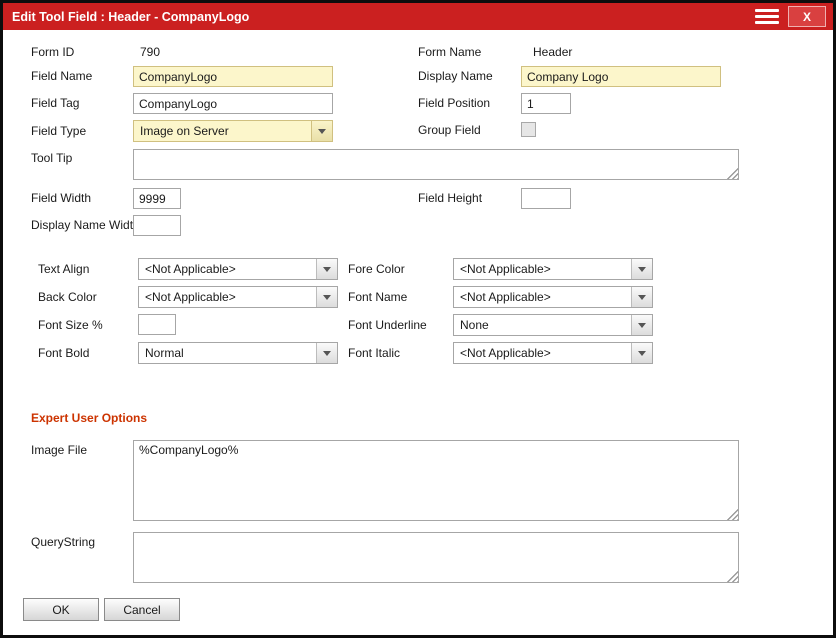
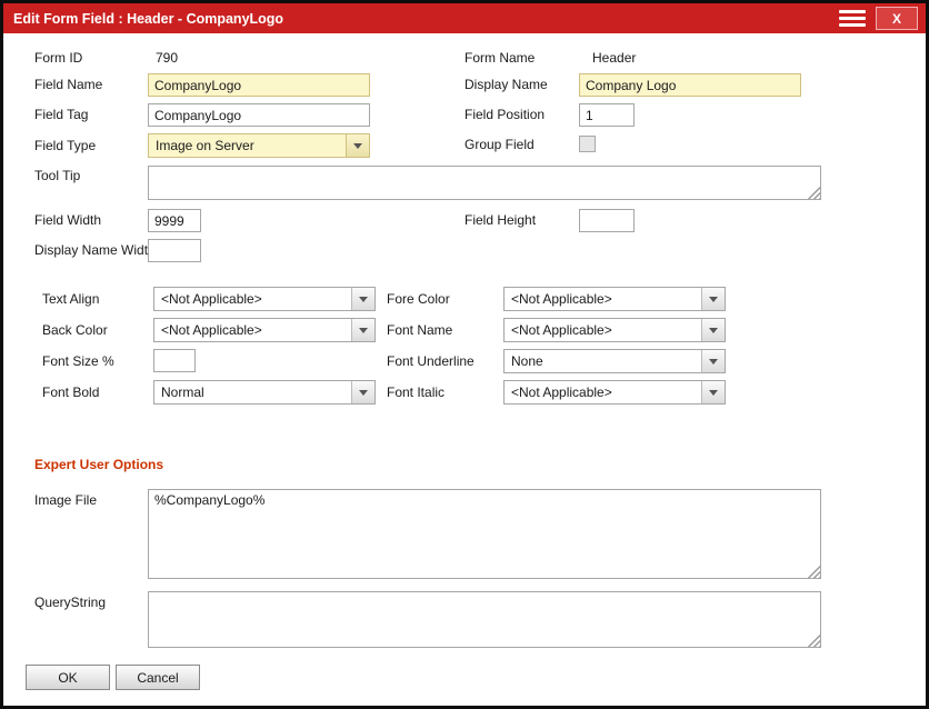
- Edit Tool Field : Header - CompanyLogo
+ Edit Form Field : Header - CompanyLogo
  X
  Form ID
  790
  Form Name
  Header
  Field Name
  CompanyLogo
  Display Name
  Company Logo
  Field Tag
  CompanyLogo
  Field Position
  1
  Field Type
  Image on Server
  Group Field
  Tool Tip
  Field Width
  9999
  Field Height
  Display Name Widt
  Text Align
  <Not Applicable>
  Fore Color
  <Not Applicable>
  Back Color
  <Not Applicable>
  Font Name
  <Not Applicable>
  Font Size %
  Font Underline
  None
  Font Bold
  Normal
  Font Italic
  <Not Applicable>
  Expert User Options
  Image File
  %CompanyLogo%
  QueryString
  OK
  Cancel
